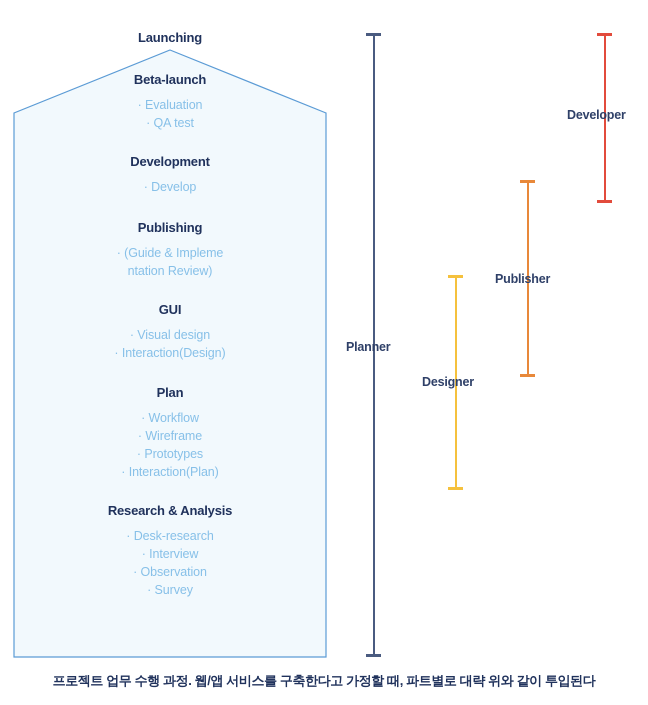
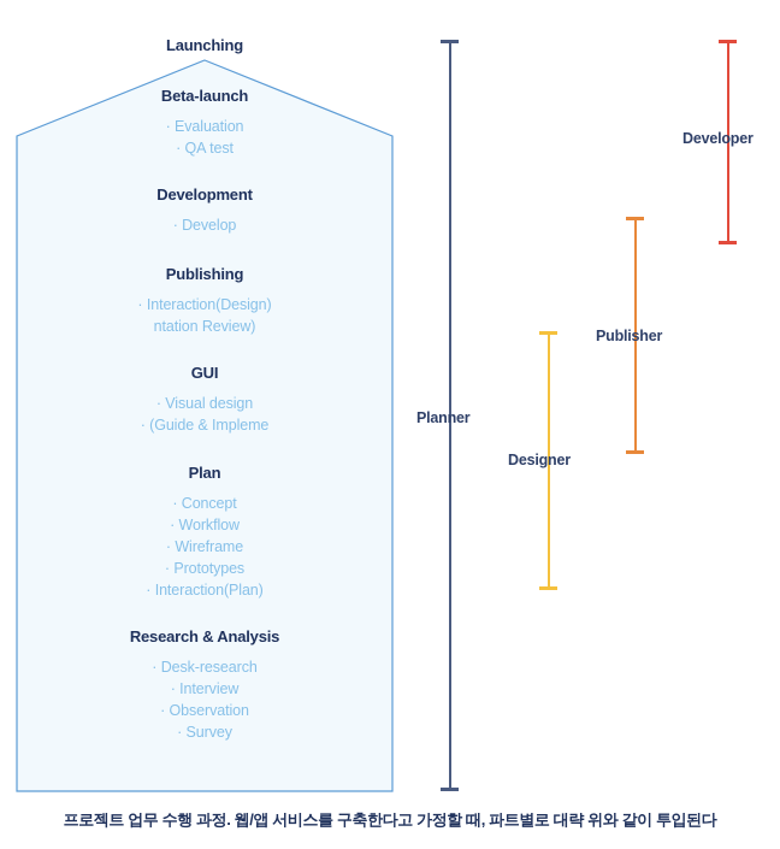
  Launching
  Beta-launch
  · Evaluation
  · QA test
  Development
  · Develop
  Publishing
- · (Guide & Impleme
+ · Interaction(Design)
  ntation Review)
  GUI
  · Visual design
- · Interaction(Design)
+ · (Guide & Impleme
  Plan
+ · Concept
  · Workflow
  · Wireframe
  · Prototypes
  · Interaction(Plan)
  Research & Analysis
  · Desk-research
  · Interview
  · Observation
  · Survey
  Planner
  Designer
  Publisher
  Developer
  프로젝트 업무 수행 과정. 웹/앱 서비스를 구축한다고 가정할 때, 파트별로 대략 위와 같이 투입된다
